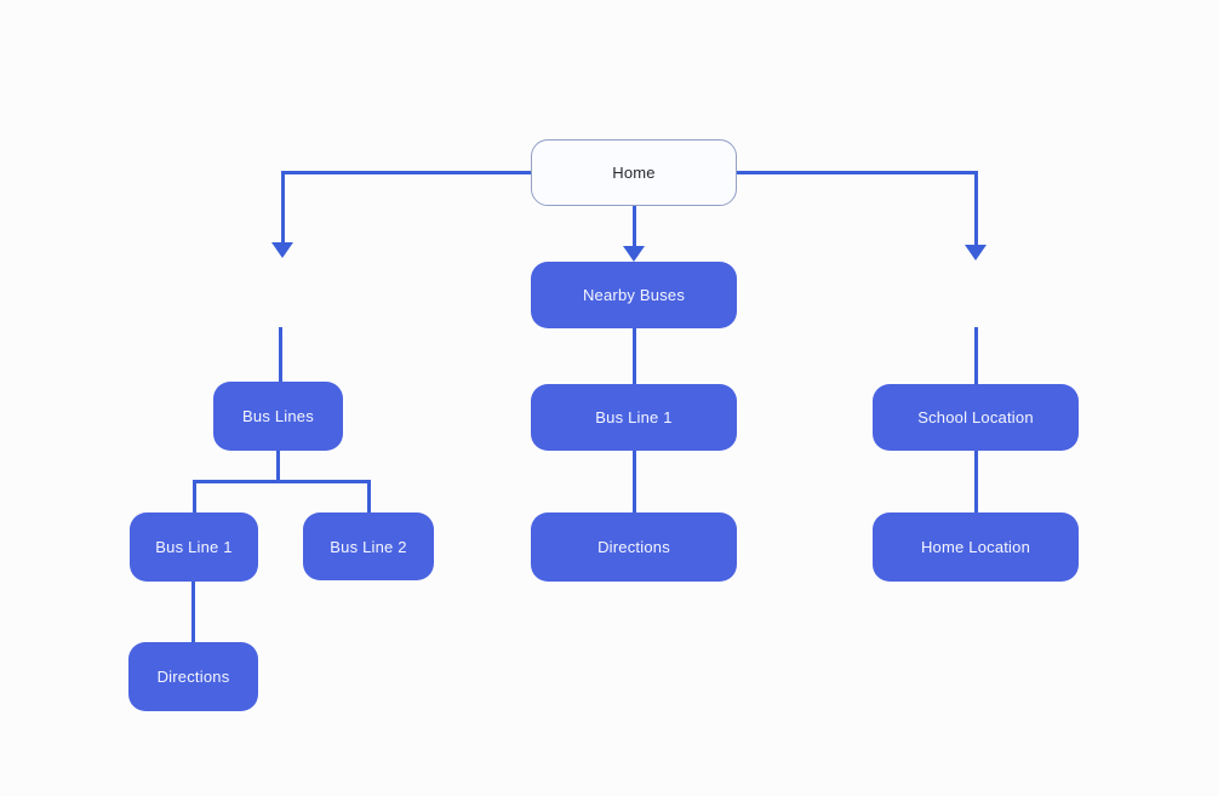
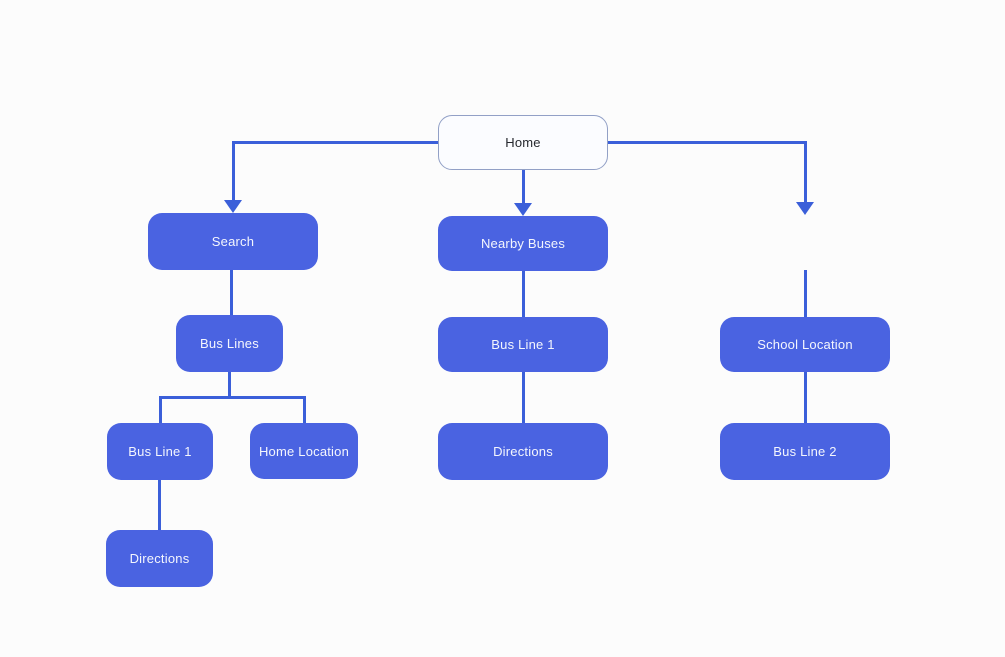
  Home
+ Search
  Nearby Buses
  Bus Lines
  Bus Line 1
- Bus Line 2
+ Home Location
  Directions
  Bus Line 1
  Directions
  School Location
- Home Location
+ Bus Line 2
